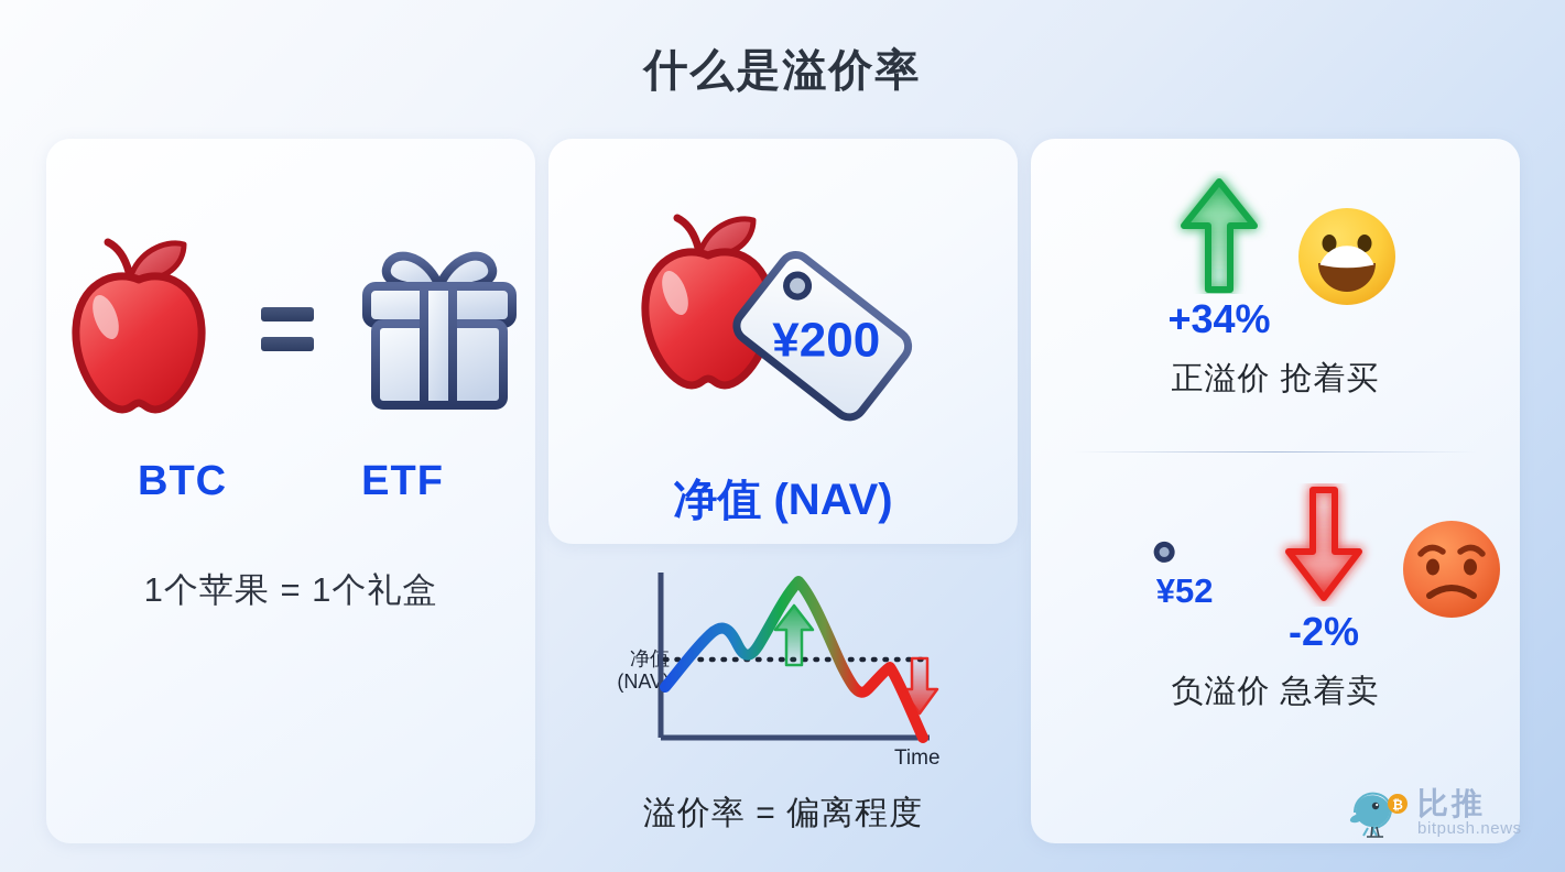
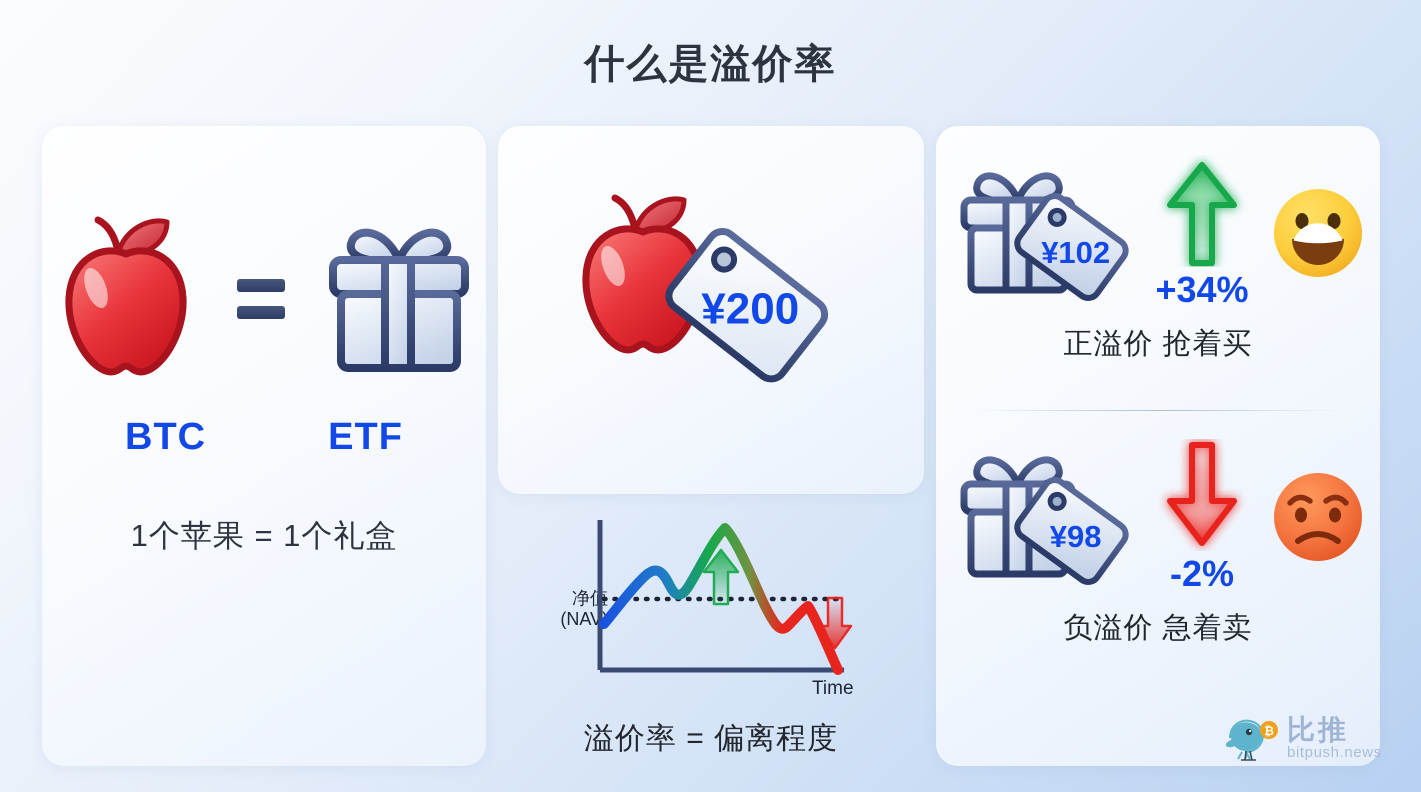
  什么是溢价率
  BTC
  ETF
  1个苹果 = 1个礼盒
  ¥200
- 净值 (NAV)
  (NAV
  Time
  溢价率 = 偏离程度
+ ¥102
  +34%
  正溢价 抢着买
- ¥52
+ ¥98
  -2%
  负溢价 急着卖
  ₿
  比推
  bitpush.news
